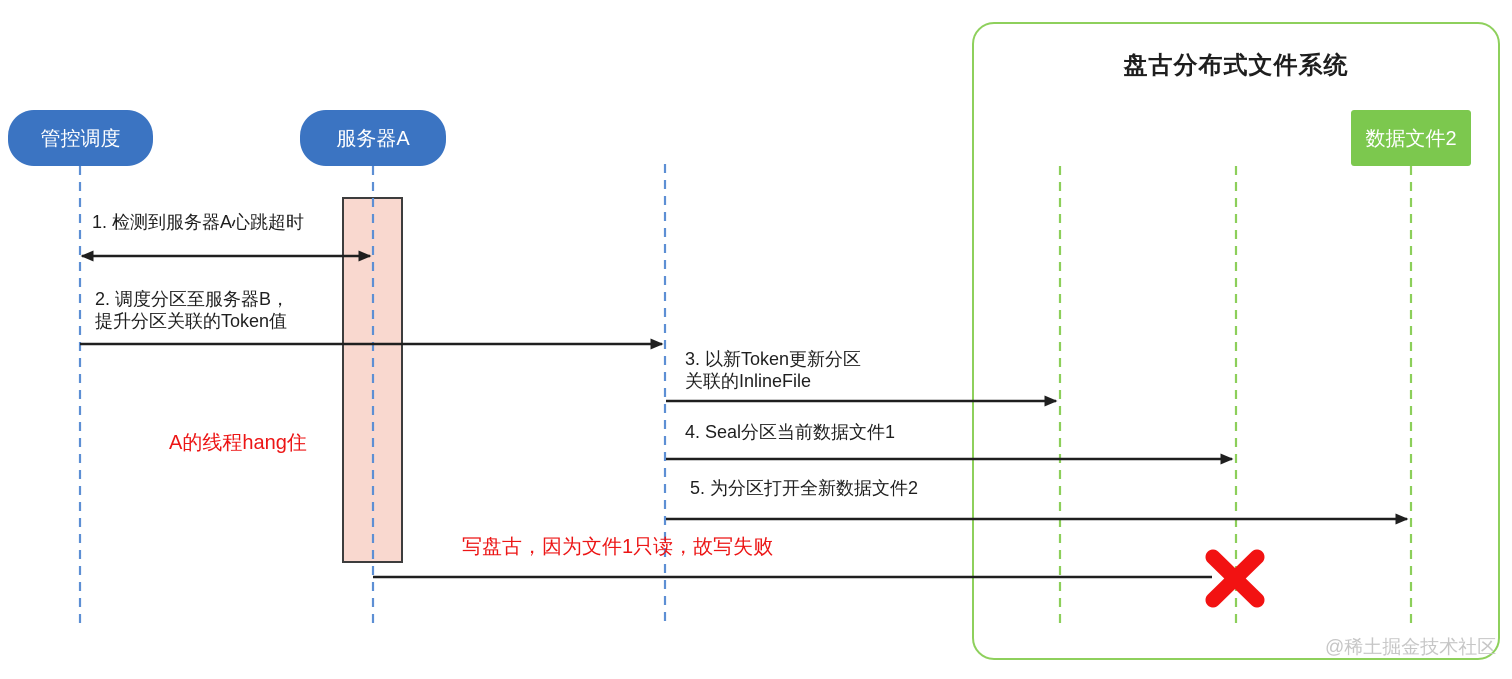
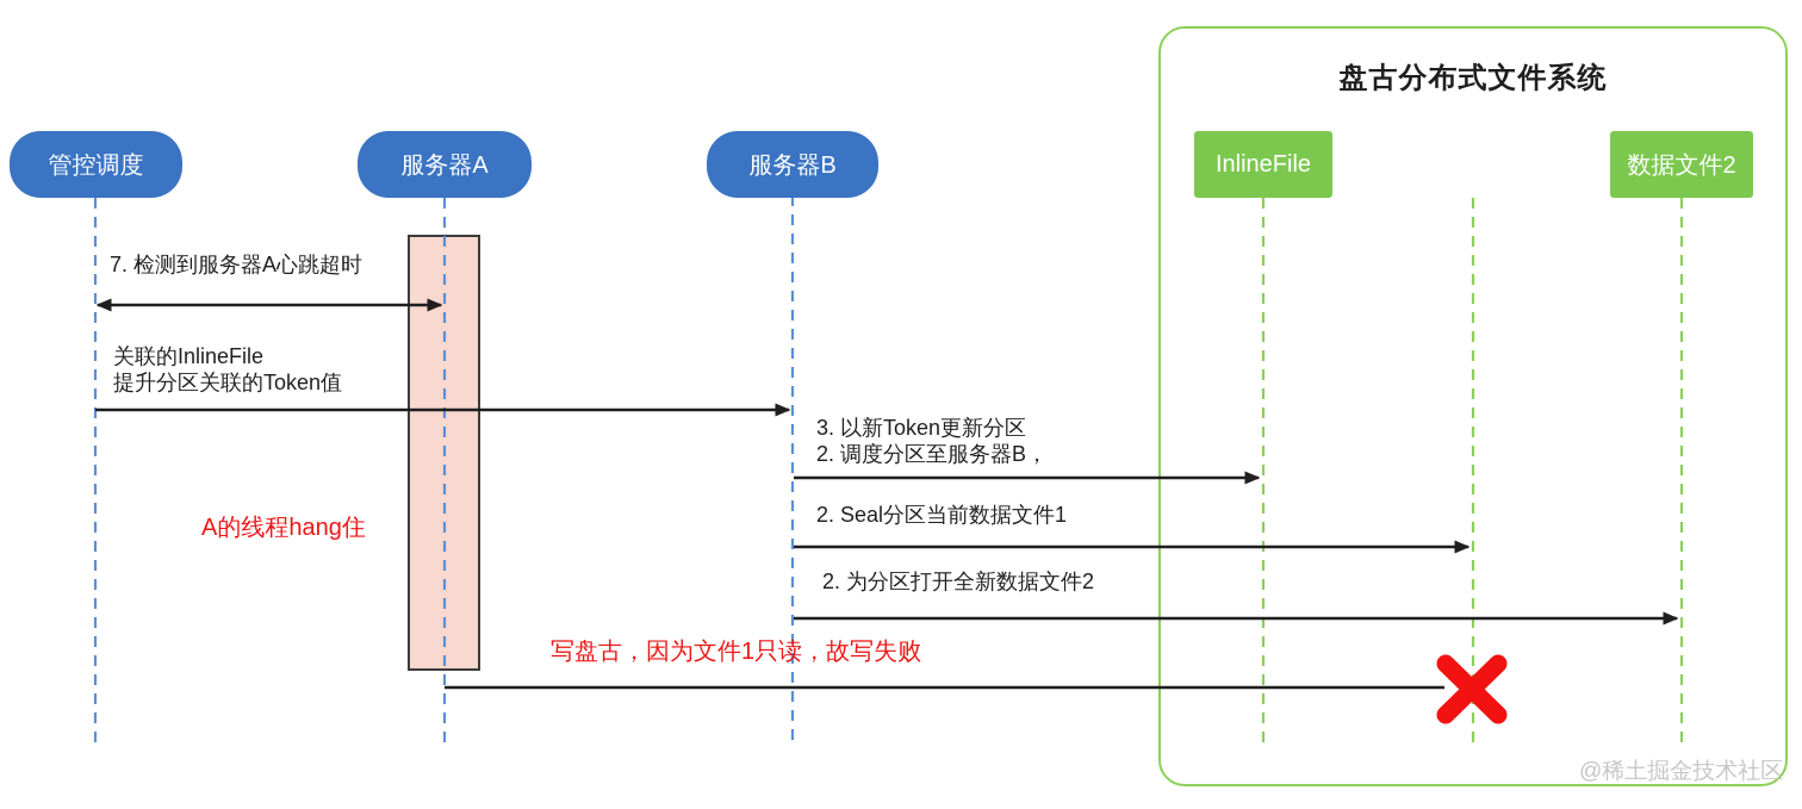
  盘古分布式文件系统
  管控调度
  服务器A
+ 服务器B
+ InlineFile
  数据文件2
- 1. 检测到服务器A心跳超时
+ 7. 检测到服务器A心跳超时
- 2. 调度分区至服务器B，
+ 关联的InlineFile
  提升分区关联的Token值
  3. 以新Token更新分区
- 关联的InlineFile
+ 2. 调度分区至服务器B，
- 4. Seal分区当前数据文件1
+ 2. Seal分区当前数据文件1
- 5. 为分区打开全新数据文件2
+ 2. 为分区打开全新数据文件2
  A的线程hang住
  写盘古，因为文件1只读，故写失败
  @稀土掘金技术社区
